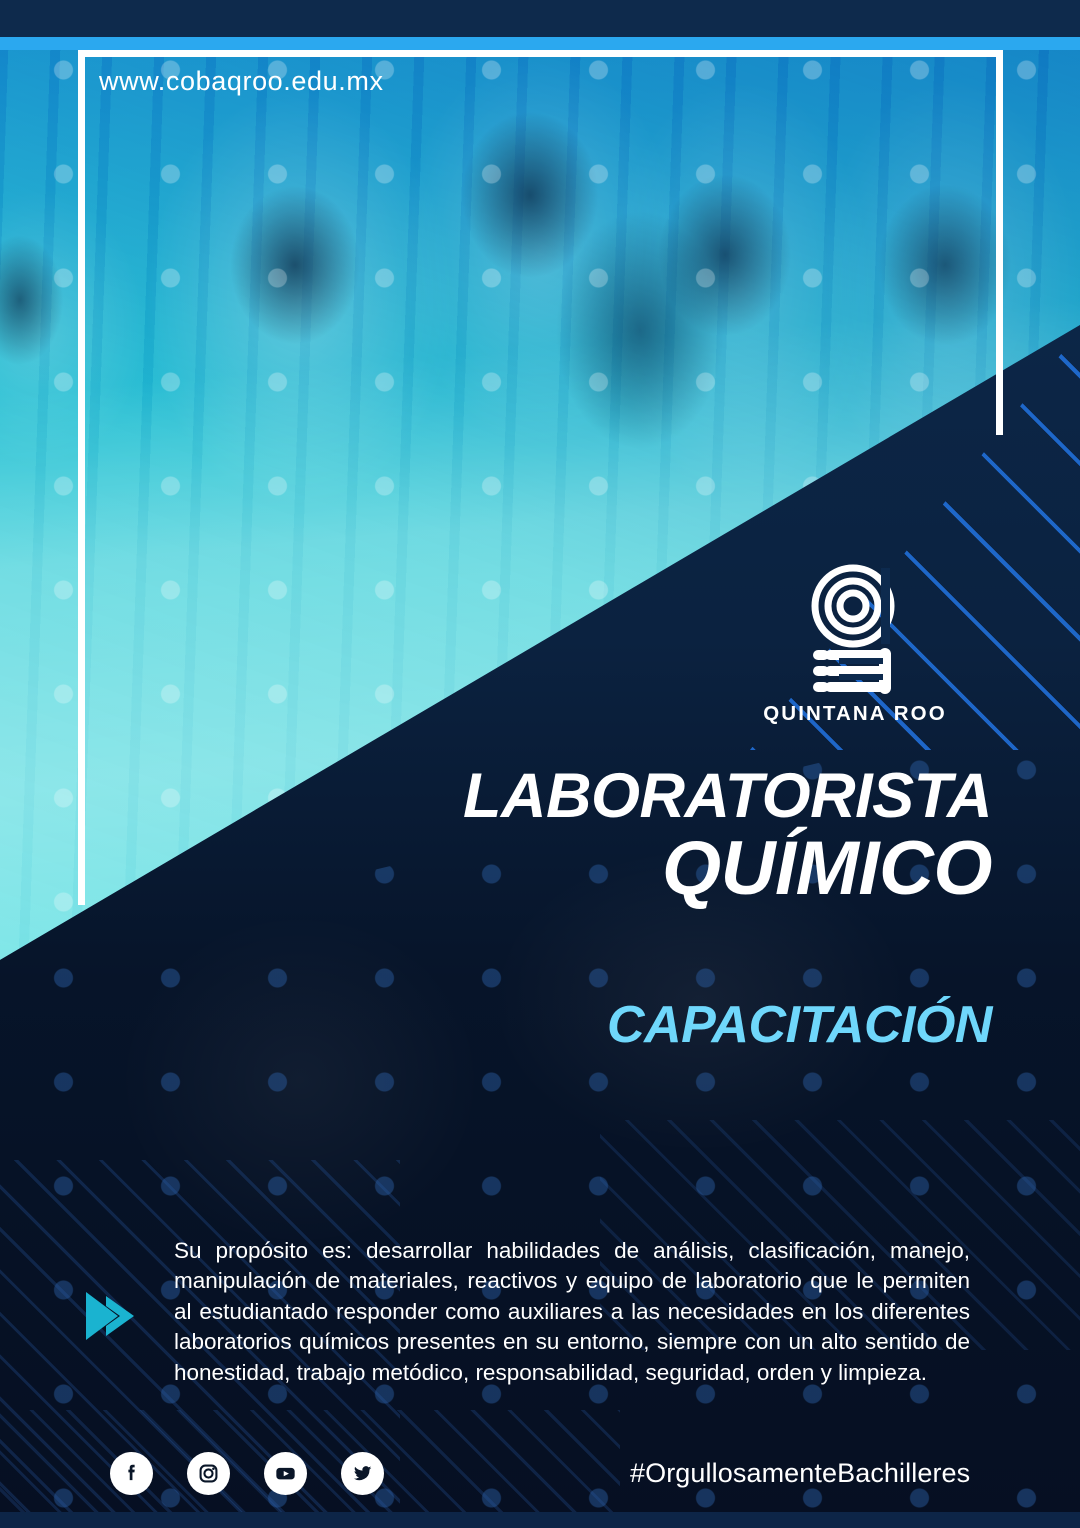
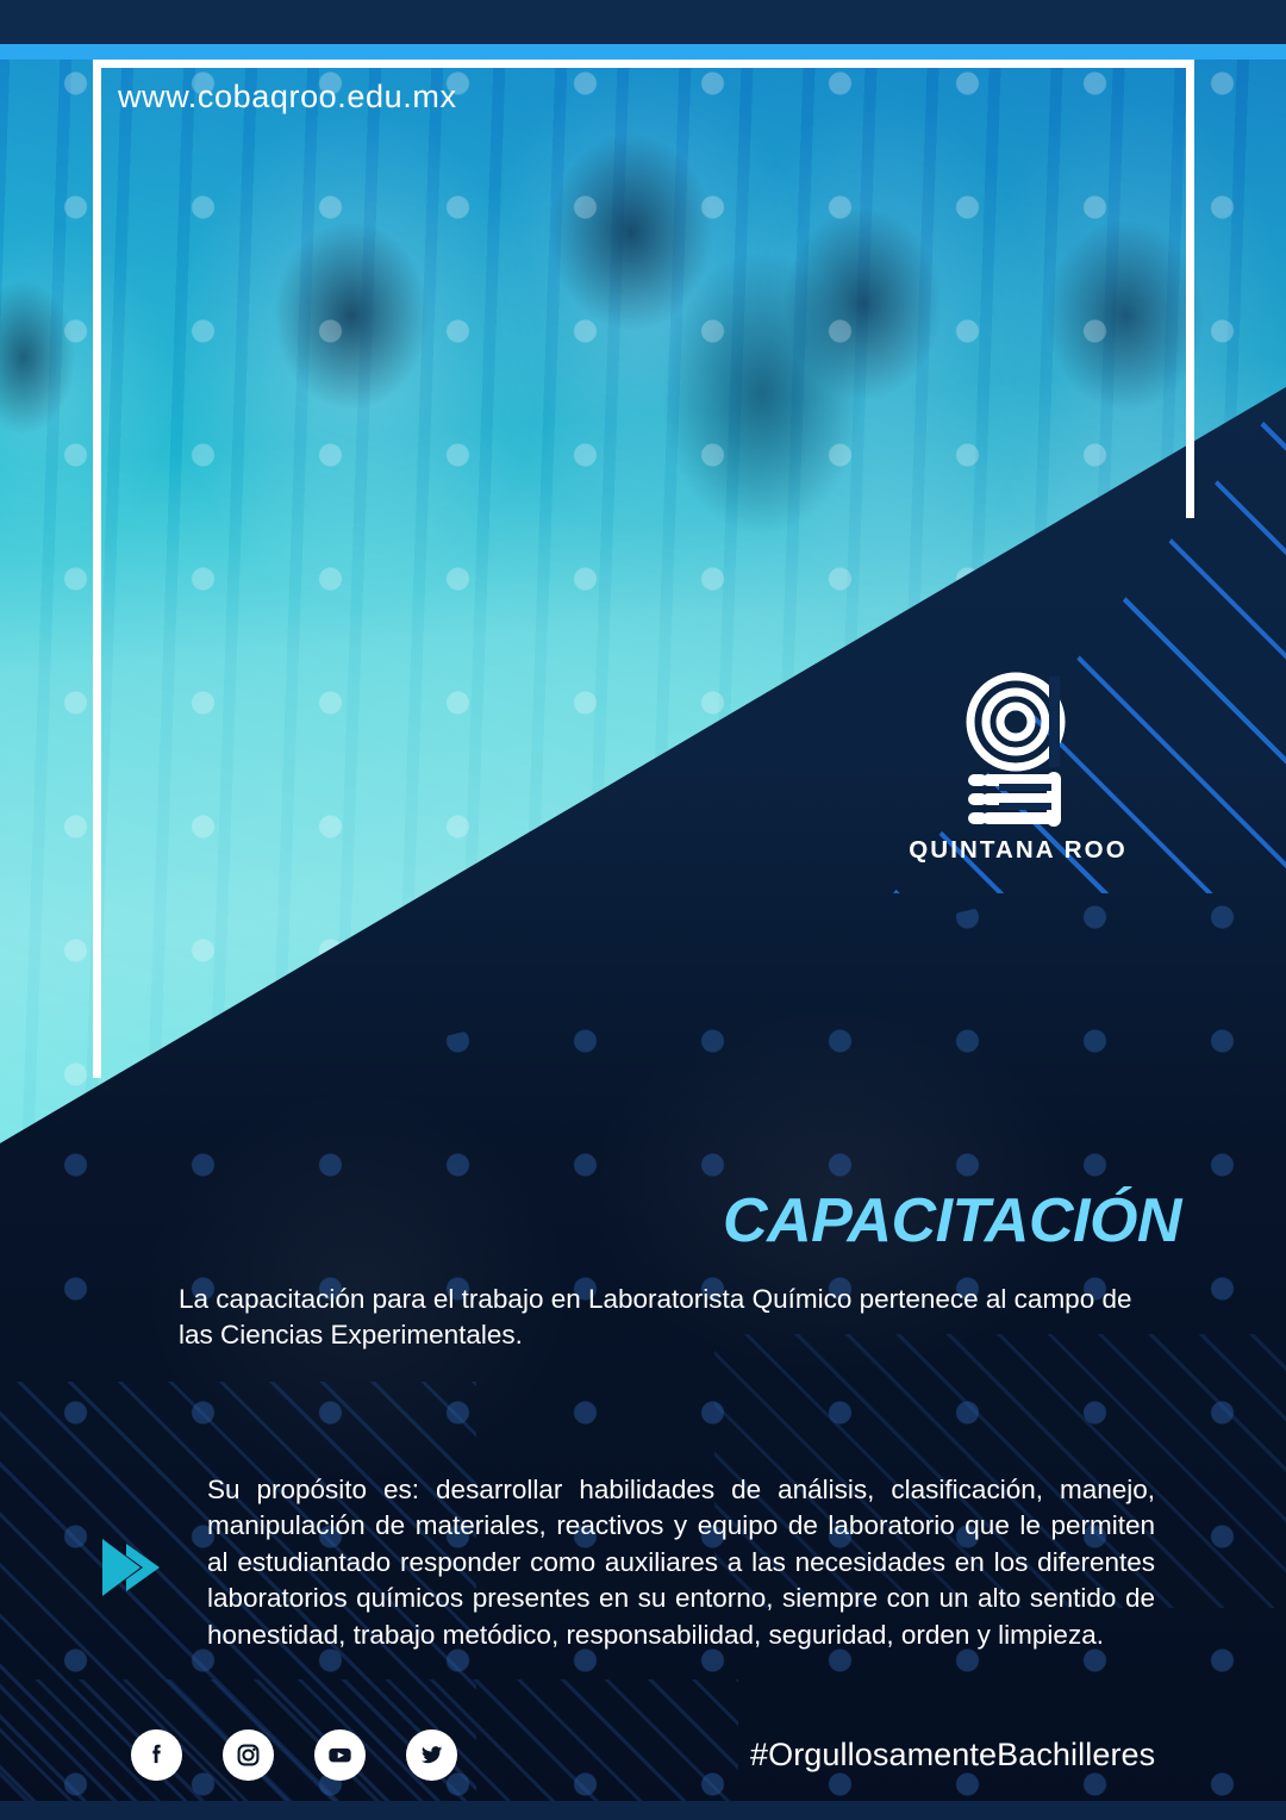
  www.cobaqroo.edu.mx
  QUINTANA ROO
- LABORATORISTA
- QUÍMICO
  CAPACITACIÓN
+ La capacitación para el trabajo en Laboratorista Químico pertenece al campo de las Ciencias Experimentales.
  Su propósito es: desarrollar habilidades de análisis, clasificación, manejo, manipulación de materiales, reactivos y equipo de laboratorio que le permiten al estudiantado responder como auxiliares a las necesidades en los diferentes laboratorios químicos presentes en su entorno, siempre con un alto sentido de honestidad, trabajo metódico, responsabilidad, seguridad, orden y limpieza.
  #OrgullosamenteBachilleres
